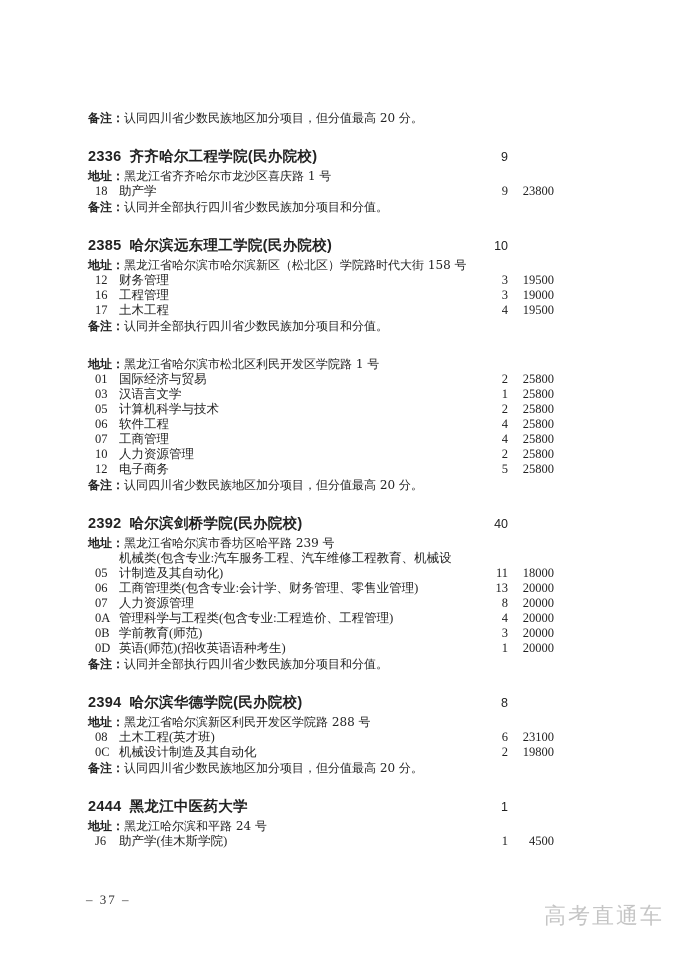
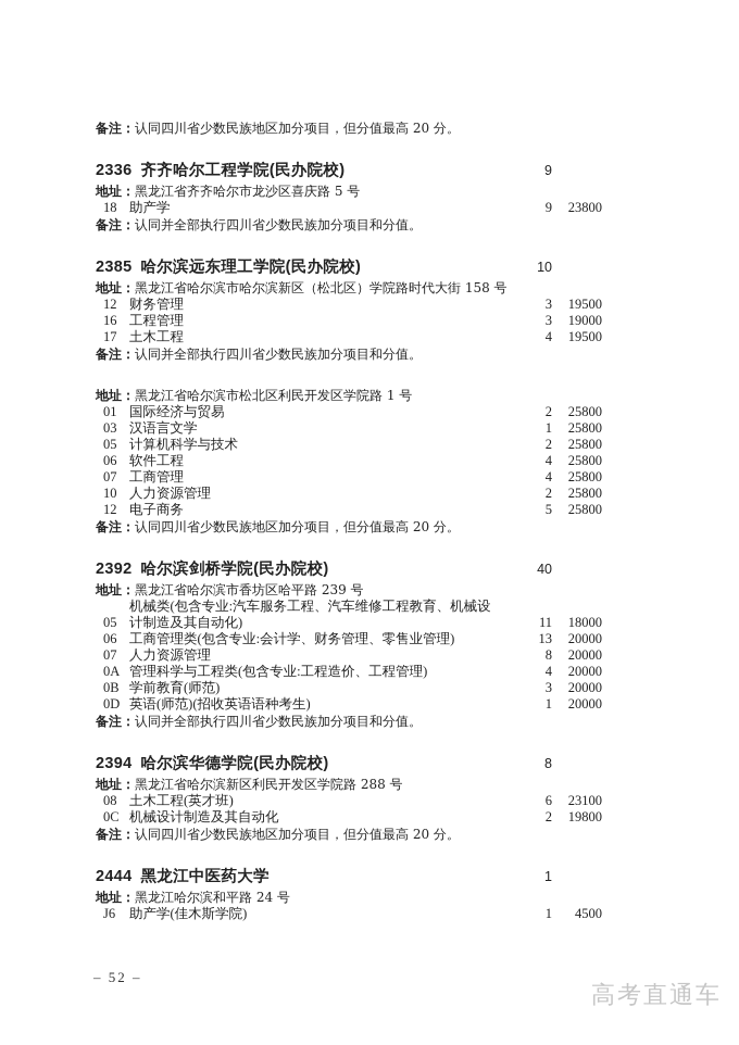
  备注：认同四川省少数民族地区加分项目，但分值最高 20 分。
  2336 齐齐哈尔工程学院(民办院校)
  9
- 地址：黑龙江省齐齐哈尔市龙沙区喜庆路 1 号
+ 地址：黑龙江省齐齐哈尔市龙沙区喜庆路 5 号
  18
  助产学
  9
  23800
  备注：认同并全部执行四川省少数民族加分项目和分值。
  2385 哈尔滨远东理工学院(民办院校)
  10
  地址：黑龙江省哈尔滨市哈尔滨新区（松北区）学院路时代大街 158 号
  12
  财务管理
  3
  19500
  16
  工程管理
  3
  19000
  17
  土木工程
  4
  19500
  备注：认同并全部执行四川省少数民族加分项目和分值。
  地址：黑龙江省哈尔滨市松北区利民开发区学院路 1 号
  01
  国际经济与贸易
  2
  25800
  03
  汉语言文学
  1
  25800
  05
  计算机科学与技术
  2
  25800
  06
  软件工程
  4
  25800
  07
  工商管理
  4
  25800
  10
  人力资源管理
  2
  25800
  12
  电子商务
  5
  25800
  备注：认同四川省少数民族地区加分项目，但分值最高 20 分。
  2392 哈尔滨剑桥学院(民办院校)
  40
  地址：黑龙江省哈尔滨市香坊区哈平路 239 号
  05
  机械类(包含专业:汽车服务工程、汽车维修工程教育、机械设计制造及其自动化)
  11
  18000
  06
  工商管理类(包含专业:会计学、财务管理、零售业管理)
  13
  20000
  07
  人力资源管理
  8
  20000
  0A
  管理科学与工程类(包含专业:工程造价、工程管理)
  4
  20000
  0B
  学前教育(师范)
  3
  20000
  0D
  英语(师范)(招收英语语种考生)
  1
  20000
  备注：认同并全部执行四川省少数民族加分项目和分值。
  2394 哈尔滨华德学院(民办院校)
  8
  地址：黑龙江省哈尔滨新区利民开发区学院路 288 号
  08
  土木工程(英才班)
  6
  23100
  0C
  机械设计制造及其自动化
  2
  19800
  备注：认同四川省少数民族地区加分项目，但分值最高 20 分。
  2444 黑龙江中医药大学
  1
  地址：黑龙江哈尔滨和平路 24 号
  J6
  助产学(佳木斯学院)
  1
  4500
- – 37 –
+ – 52 –
  高考直通车
